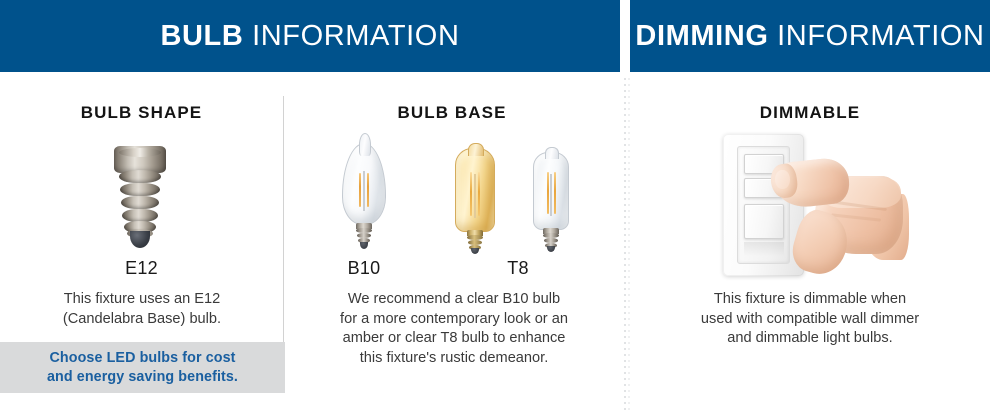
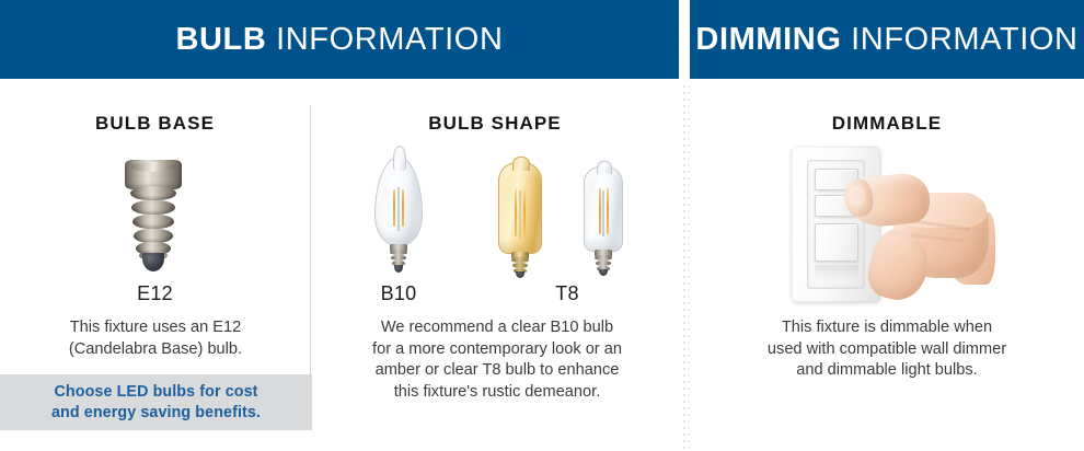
  BULB INFORMATION
  DIMMING INFORMATION
- BULB SHAPE
+ BULB BASE
  E12
  This fixture uses an E12
  (Candelabra Base) bulb.
  Choose LED bulbs for cost
  and energy saving benefits.
- BULB BASE
+ BULB SHAPE
  B10
  T8
  We recommend a clear B10 bulb
  for a more contemporary look or an
  amber or clear T8 bulb to enhance
  this fixture's rustic demeanor.
  DIMMABLE
  This fixture is dimmable when
  used with compatible wall dimmer
  and dimmable light bulbs.
